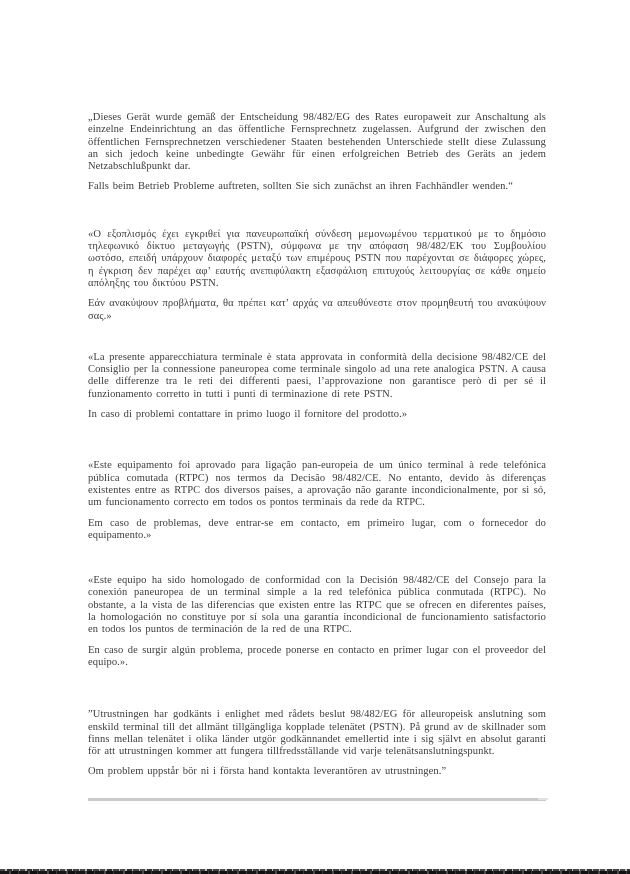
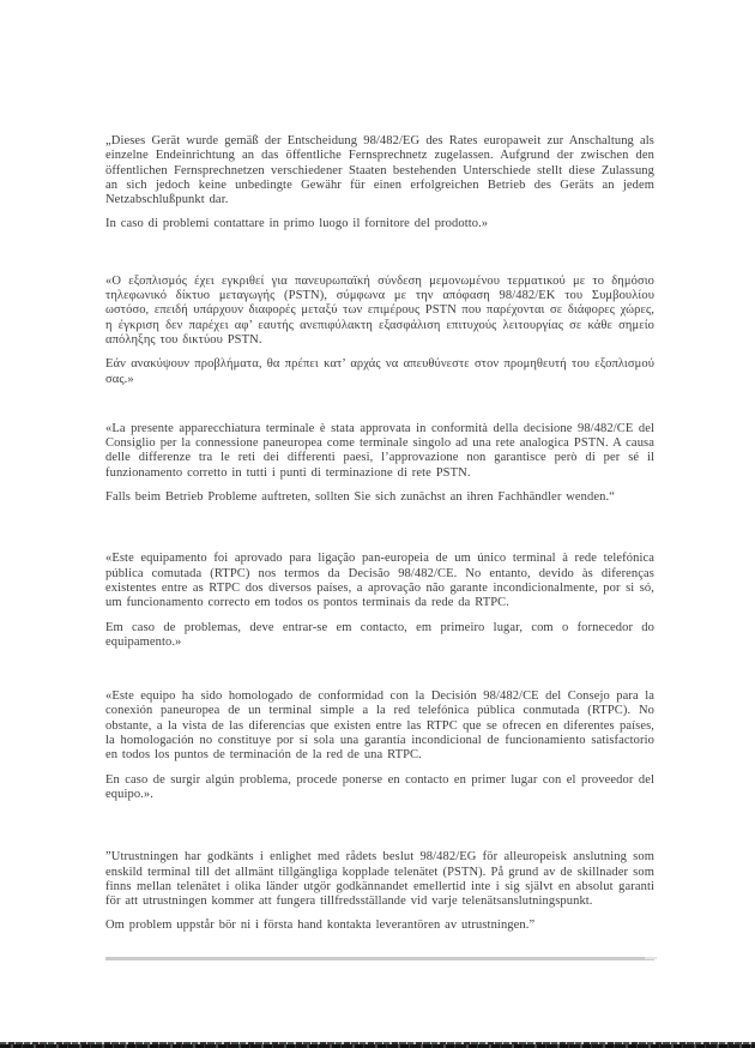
  „Dieses Gerät wurde gemäß der Entscheidung 98/482/EG des Rates europaweit zur Anschaltung als einzelne Endeinrichtung an das öffentliche Fernsprechnetz zugelassen. Aufgrund der zwischen den öffentlichen Fernsprechnetzen verschiedener Staaten bestehenden Unterschiede stellt diese Zulassung an sich jedoch keine unbedingte Gewähr für einen erfolgreichen Betrieb des Geräts an jedem Netzabschlußpunkt dar.
- Falls beim Betrieb Probleme auftreten, sollten Sie sich zunächst an ihren Fachhändler wenden.“
+ In caso di problemi contattare in primo luogo il fornitore del prodotto.»
  «Ο εξοπλισμός έχει εγκριθεί για πανευρωπαϊκή σύνδεση μεμονωμένου τερματικού με το δημόσιο τηλεφωνικό δίκτυο μεταγωγής (PSTN), σύμφωνα με την απόφαση 98/482/ΕΚ του Συμβουλίου ωστόσο, επειδή υπάρχουν διαφορές μεταξύ των επιμέρους PSTN που παρέχονται σε διάφορες χώρες, η έγκριση δεν παρέχει αφ’ εαυτής ανεπιφύλακτη εξασφάλιση επιτυχούς λειτουργίας σε κάθε σημείο απόληξης του δικτύου PSTN.
- Εάν ανακύψουν προβλήματα, θα πρέπει κατ’ αρχάς να απευθύνεστε στον προμηθευτή του ανακύψουν σας.»
+ Εάν ανακύψουν προβλήματα, θα πρέπει κατ’ αρχάς να απευθύνεστε στον προμηθευτή του εξοπλισμού σας.»
  «La presente apparecchiatura terminale è stata approvata in conformità della decisione 98/482/CE del Consiglio per la connessione paneuropea come terminale singolo ad una rete analogica PSTN. A causa delle differenze tra le reti dei differenti paesi, l’approvazione non garantisce però di per sé il funzionamento corretto in tutti i punti di terminazione di rete PSTN.
- In caso di problemi contattare in primo luogo il fornitore del prodotto.»
+ Falls beim Betrieb Probleme auftreten, sollten Sie sich zunächst an ihren Fachhändler wenden.“
  «Este equipamento foi aprovado para ligação pan-europeia de um único terminal à rede telefónica pública comutada (RTPC) nos termos da Decisão 98/482/CE. No entanto, devido às diferenças existentes entre as RTPC dos diversos países, a aprovação não garante incondicionalmente, por si só, um funcionamento correcto em todos os pontos terminais da rede da RTPC.
  Em caso de problemas, deve entrar-se em contacto, em primeiro lugar, com o fornecedor do equipamento.»
  «Este equipo ha sido homologado de conformidad con la Decisión 98/482/CE del Consejo para la conexión paneuropea de un terminal simple a la red telefónica pública conmutada (RTPC). No obstante, a la vista de las diferencias que existen entre las RTPC que se ofrecen en diferentes países, la homologación no constituye por sí sola una garantía incondicional de funcionamiento satisfactorio en todos los puntos de terminación de la red de una RTPC.
  En caso de surgir algún problema, procede ponerse en contacto en primer lugar con el proveedor del equipo.».
  ”Utrustningen har godkänts i enlighet med rådets beslut 98/482/EG för alleuropeisk anslutning som enskild terminal till det allmänt tillgängliga kopplade telenätet (PSTN). På grund av de skillnader som finns mellan telenätet i olika länder utgör godkännandet emellertid inte i sig självt en absolut garanti för att utrustningen kommer att fungera tillfredsställande vid varje telenätsanslutningspunkt.
  Om problem uppstår bör ni i första hand kontakta leverantören av utrustningen.”
